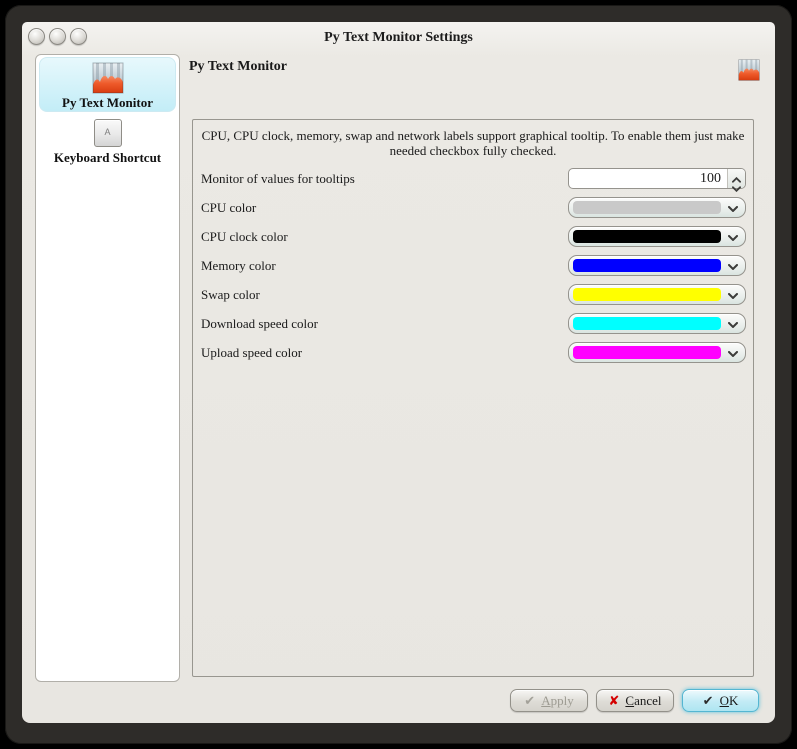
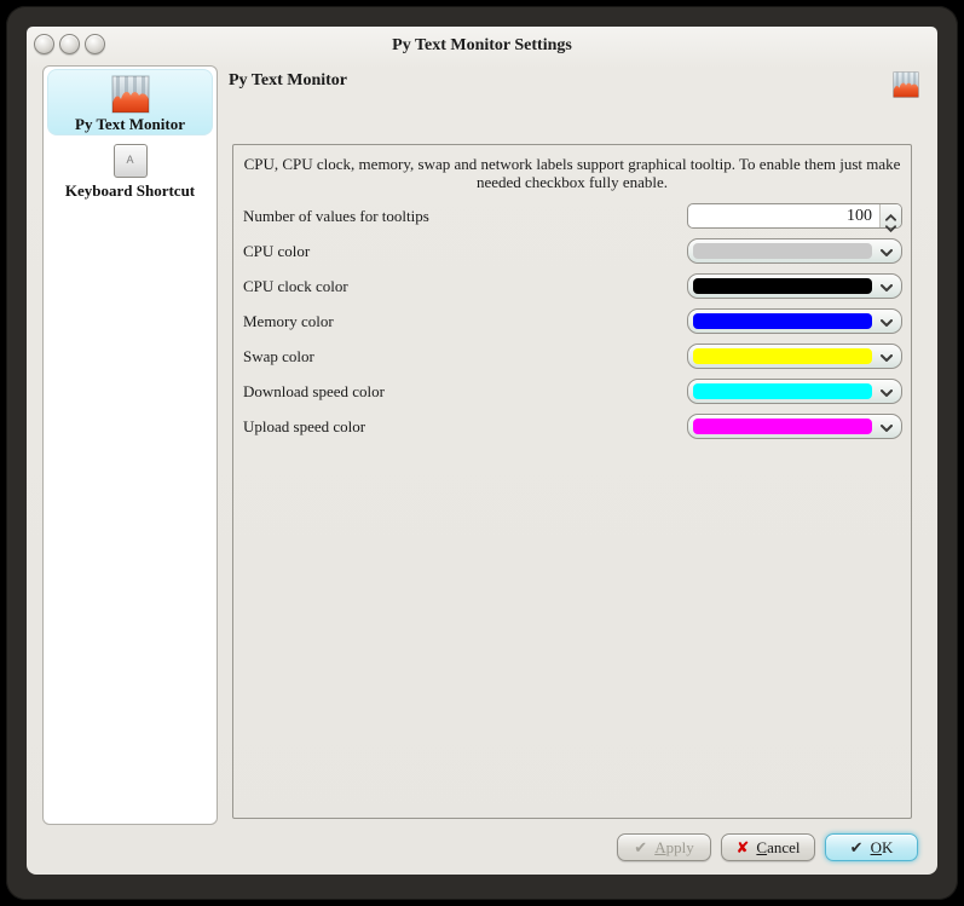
  Py Text Monitor Settings
  Py Text Monitor
  A
  Keyboard Shortcut
  Py Text Monitor
- CPU, CPU clock, memory, swap and network labels support graphical tooltip. To enable them just make needed checkbox fully checked.
+ CPU, CPU clock, memory, swap and network labels support graphical tooltip. To enable them just make needed checkbox fully enable.
- Monitor of values for tooltips
+ Number of values for tooltips
  100
  CPU color
  CPU clock color
  Memory color
  Swap color
  Download speed color
  Upload speed color
  ✔
  Apply
  ✘
  Cancel
  ✔
  OK
